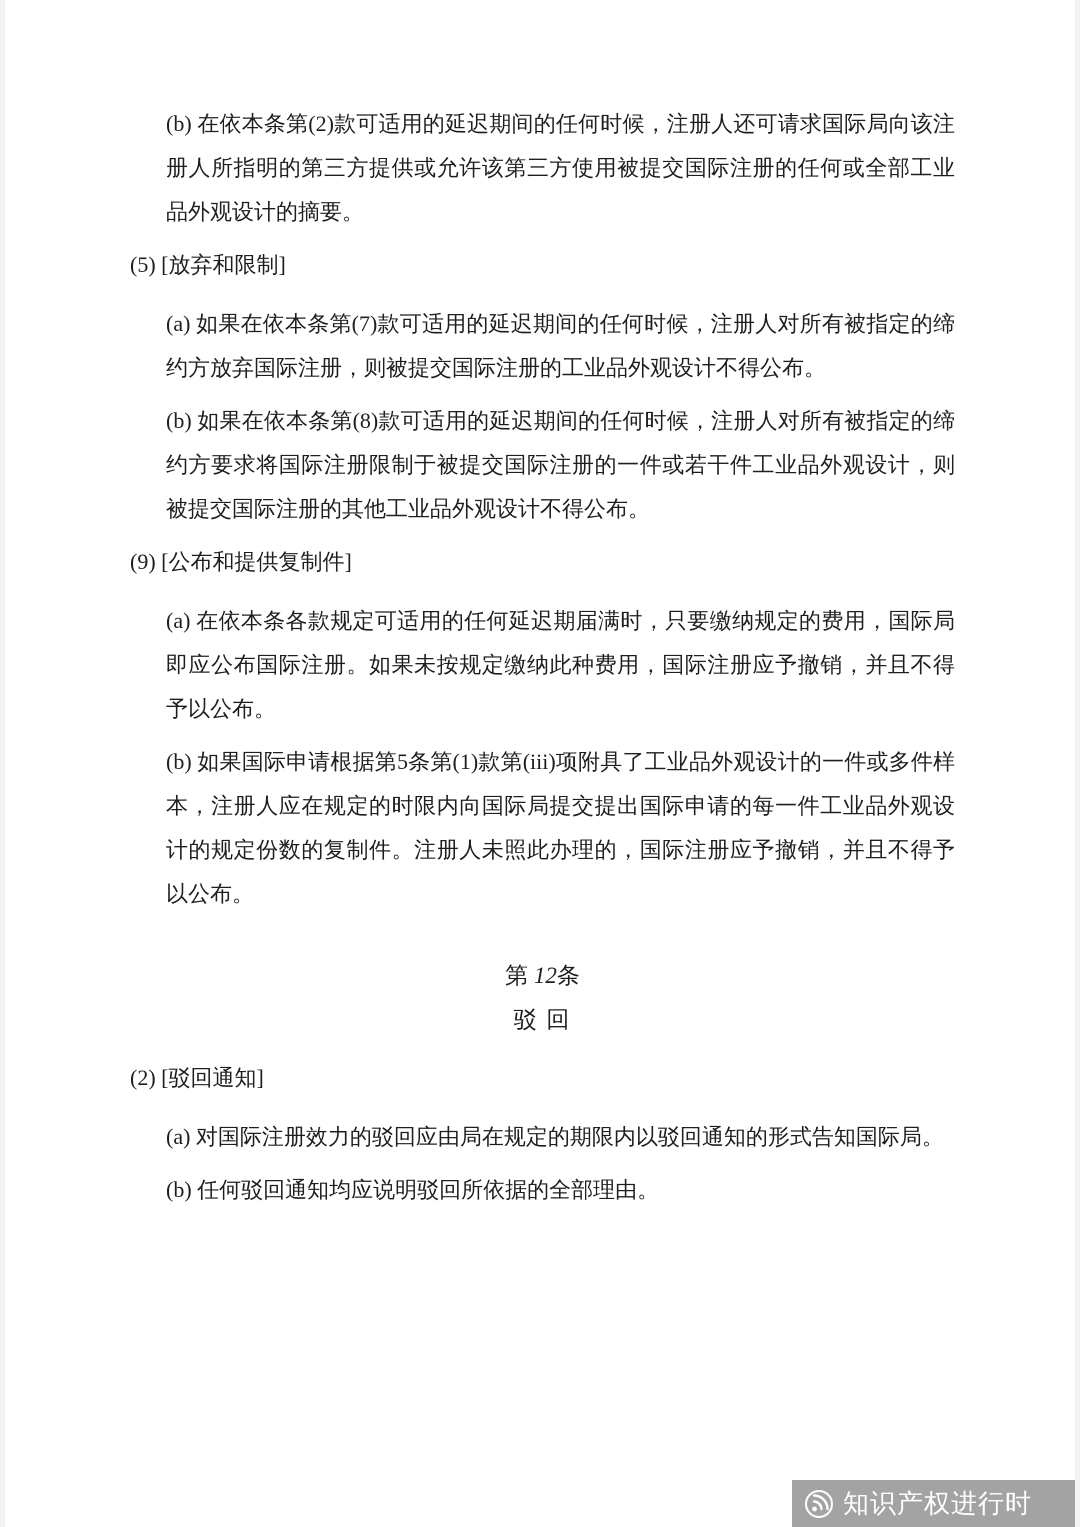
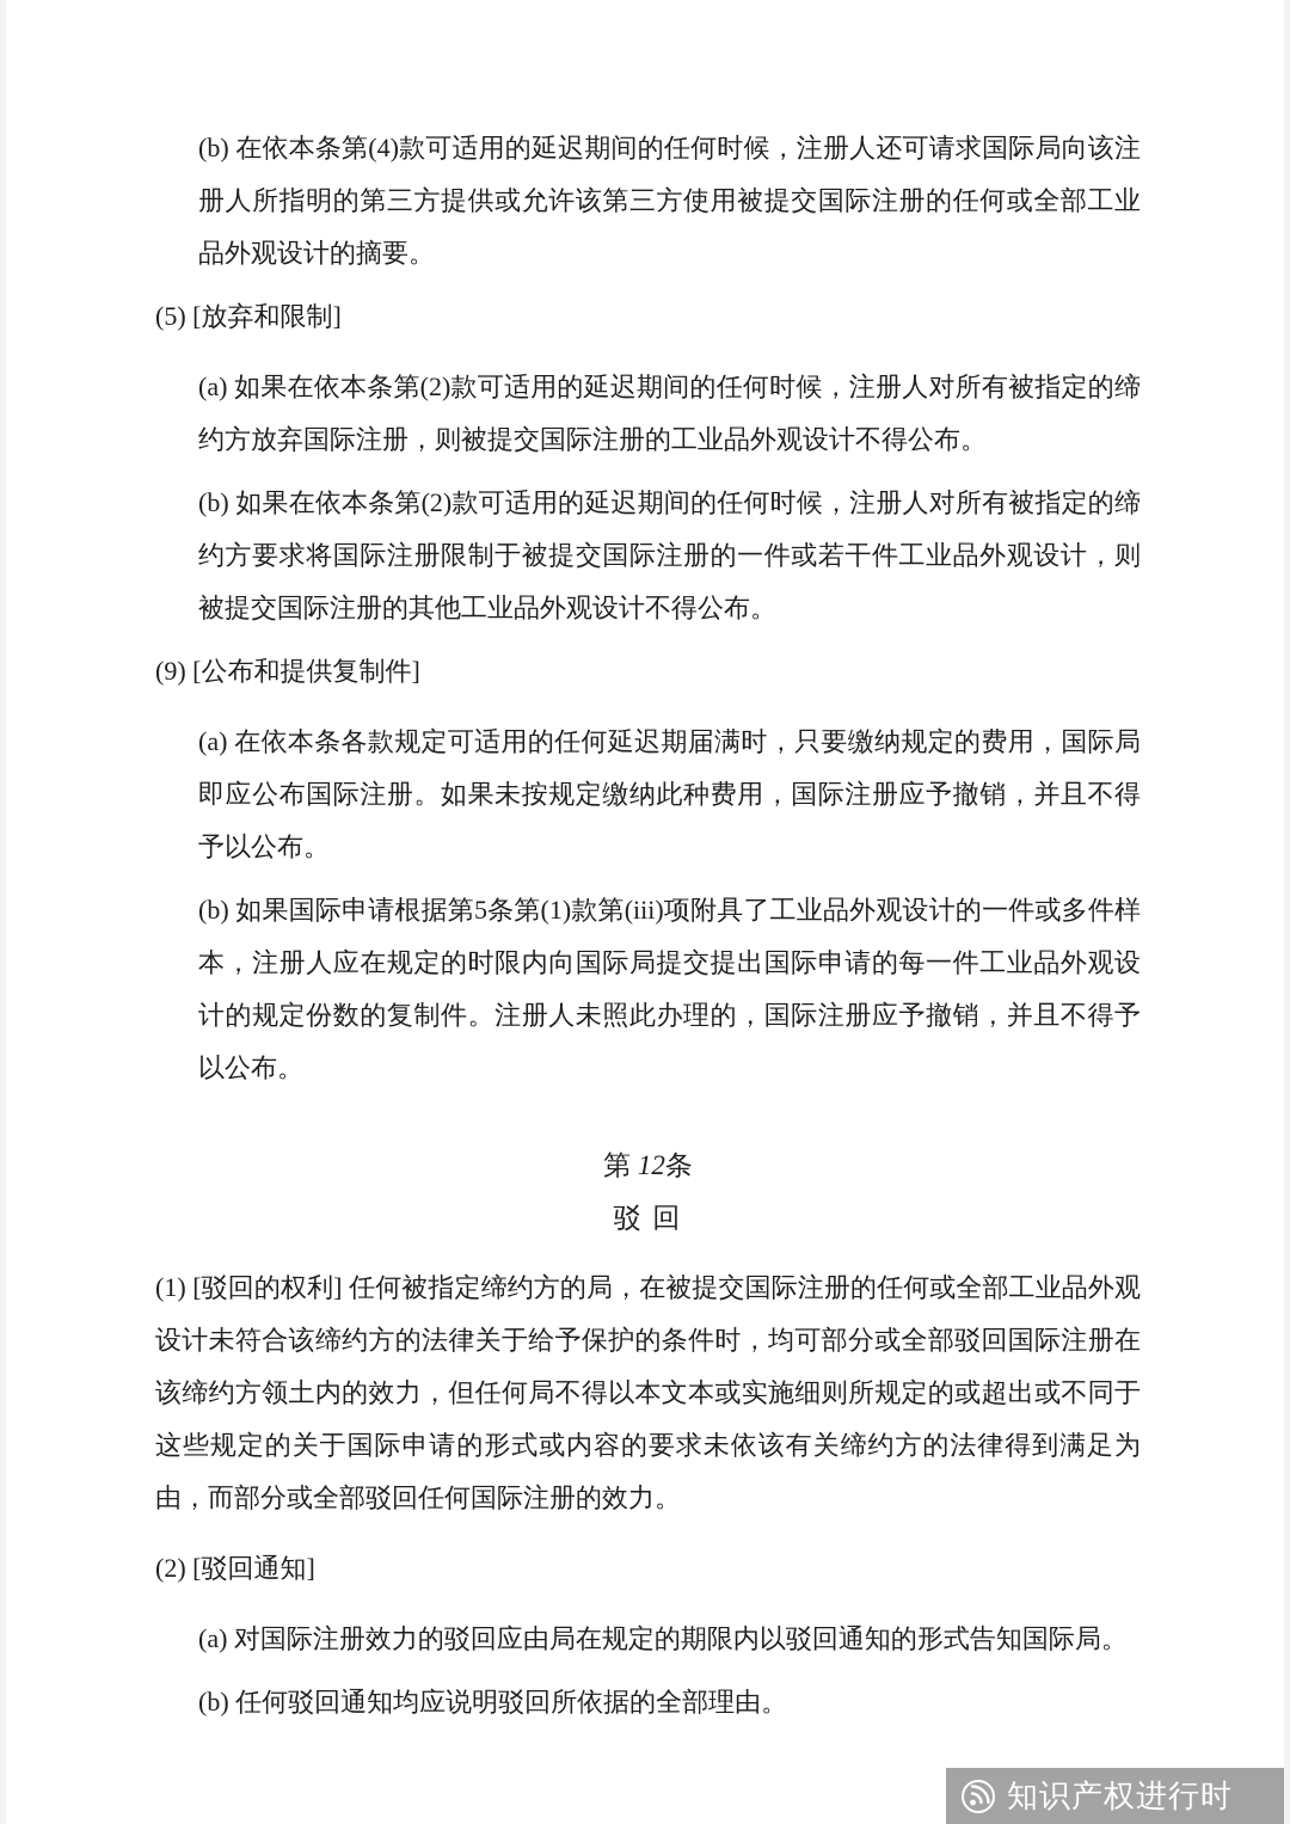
- (b) 在依本条第(2)款可适用的延迟期间的任何时候，注册人还可请求国际局向该注册人所指明的第三方提供或允许该第三方使用被提交国际注册的任何或全部工业品外观设计的摘要。
+ (b) 在依本条第(4)款可适用的延迟期间的任何时候，注册人还可请求国际局向该注册人所指明的第三方提供或允许该第三方使用被提交国际注册的任何或全部工业品外观设计的摘要。
  (5) [放弃和限制]
- (a) 如果在依本条第(7)款可适用的延迟期间的任何时候，注册人对所有被指定的缔约方放弃国际注册，则被提交国际注册的工业品外观设计不得公布。
+ (a) 如果在依本条第(2)款可适用的延迟期间的任何时候，注册人对所有被指定的缔约方放弃国际注册，则被提交国际注册的工业品外观设计不得公布。
- (b) 如果在依本条第(8)款可适用的延迟期间的任何时候，注册人对所有被指定的缔约方要求将国际注册限制于被提交国际注册的一件或若干件工业品外观设计，则被提交国际注册的其他工业品外观设计不得公布。
+ (b) 如果在依本条第(2)款可适用的延迟期间的任何时候，注册人对所有被指定的缔约方要求将国际注册限制于被提交国际注册的一件或若干件工业品外观设计，则被提交国际注册的其他工业品外观设计不得公布。
  (9) [公布和提供复制件]
  (a) 在依本条各款规定可适用的任何延迟期届满时，只要缴纳规定的费用，国际局即应公布国际注册。如果未按规定缴纳此种费用，国际注册应予撤销，并且不得予以公布。
  (b) 如果国际申请根据第5条第(1)款第(iii)项附具了工业品外观设计的一件或多件样本，注册人应在规定的时限内向国际局提交提出国际申请的每一件工业品外观设计的规定份数的复制件。注册人未照此办理的，国际注册应予撤销，并且不得予以公布。
  第 12条
  驳 回
+ (1) [驳回的权利] 任何被指定缔约方的局，在被提交国际注册的任何或全部工业品外观设计未符合该缔约方的法律关于给予保护的条件时，均可部分或全部驳回国际注册在该缔约方领土内的效力，但任何局不得以本文本或实施细则所规定的或超出或不同于这些规定的关于国际申请的形式或内容的要求未依该有关缔约方的法律得到满足为由，而部分或全部驳回任何国际注册的效力。
  (2) [驳回通知]
  (a) 对国际注册效力的驳回应由局在规定的期限内以驳回通知的形式告知国际局。
  (b) 任何驳回通知均应说明驳回所依据的全部理由。
  知识产权进行时
